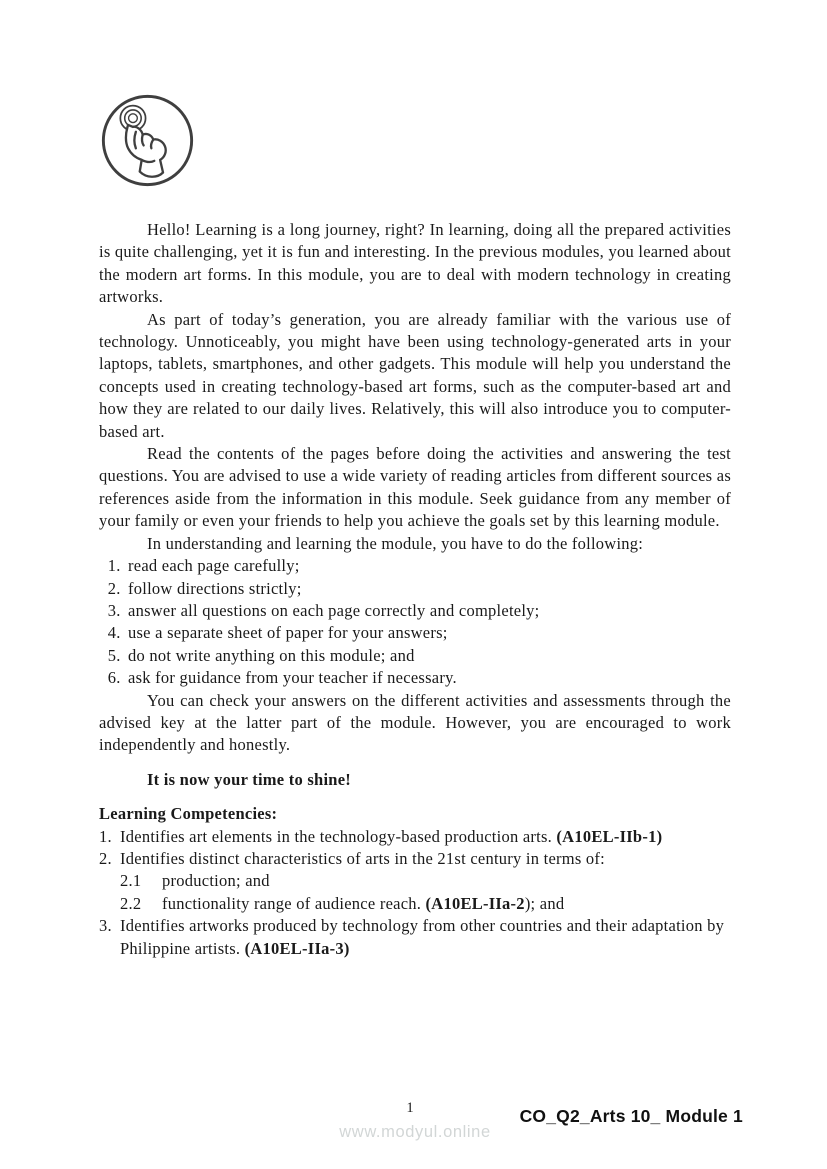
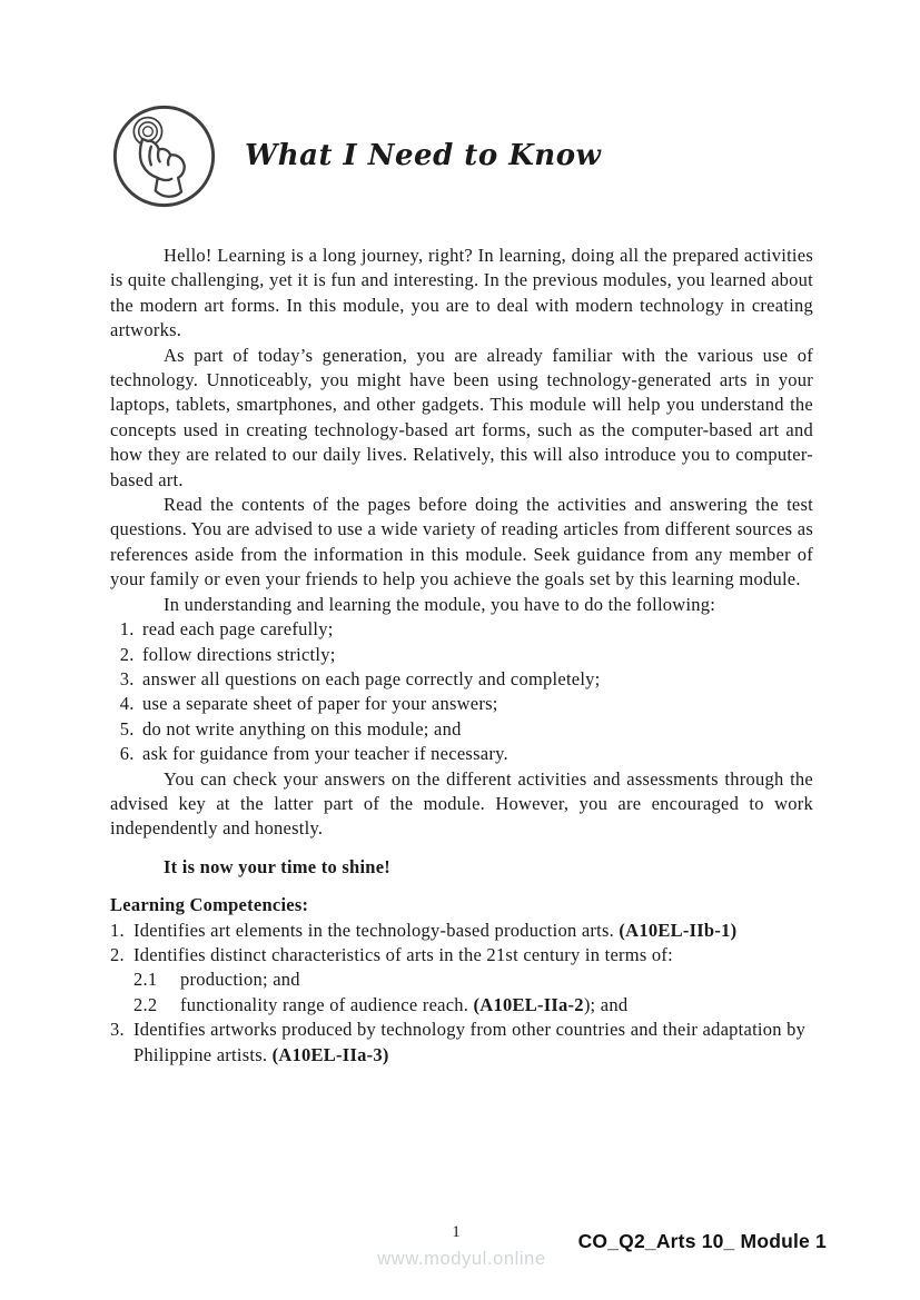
+ What I Need to Know
  Hello! Learning is a long journey, right? In learning, doing all the prepared activities is quite challenging, yet it is fun and interesting. In the previous modules, you learned about the modern art forms. In this module, you are to deal with modern technology in creating artworks.
  As part of today’s generation, you are already familiar with the various use of technology. Unnoticeably, you might have been using technology-generated arts in your laptops, tablets, smartphones, and other gadgets. This module will help you understand the concepts used in creating technology-based art forms, such as the computer-based art and how they are related to our daily lives. Relatively, this will also introduce you to computer- based art.
  Read the contents of the pages before doing the activities and answering the test questions. You are advised to use a wide variety of reading articles from different sources as references aside from the information in this module. Seek guidance from any member of your family or even your friends to help you achieve the goals set by this learning module.
  In understanding and learning the module, you have to do the following:
  read each page carefully;
  follow directions strictly;
  answer all questions on each page correctly and completely;
  use a separate sheet of paper for your answers;
  do not write anything on this module; and
  ask for guidance from your teacher if necessary.
  You can check your answers on the different activities and assessments through the advised key at the latter part of the module. However, you are encouraged to work independently and honestly.
  It is now your time to shine!
  Learning Competencies:
  1.
  Identifies art elements in the technology-based production arts. (A10EL-IIb-1)
  2.
  Identifies distinct characteristics of arts in the 21st century in terms of:
  2.1
  production; and
  2.2
  functionality range of audience reach. (A10EL-IIa-2); and
  3.
  Identifies artworks produced by technology from other countries and their adaptation by Philippine artists. (A10EL-IIa-3)
  1
  www.modyul.online
  CO_Q2_Arts 10_ Module 1
